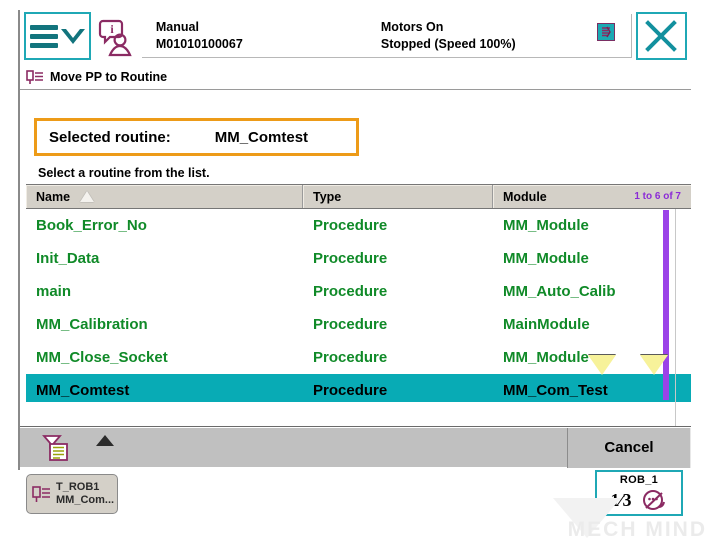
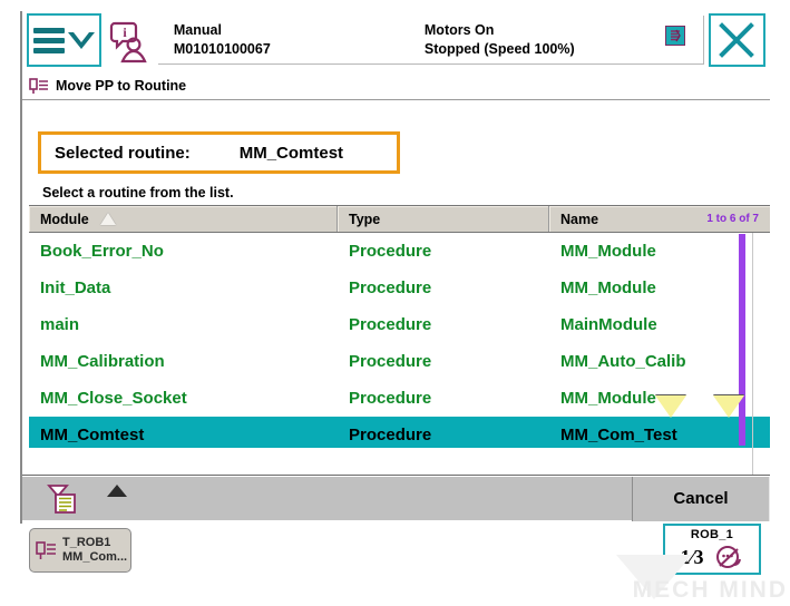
  i
  Manual
  M01010100067
  Motors On
  Stopped (Speed 100%)
  Move PP to Routine
  Selected routine:
  MM_Comtest
  Select a routine from the list.
- Name
+ Module
  Type
- Module
+ Name
  1 to 6 of 7
  Book_Error_No
  Procedure
  MM_Module
  Init_Data
  Procedure
  MM_Module
  main
  Procedure
- MM_Auto_Calib
+ MainModule
  MM_Calibration
  Procedure
- MainModule
+ MM_Auto_Calib
  MM_Close_Socket
  Procedure
  MM_Module
  MM_Comtest
  Procedure
  MM_Com_Test
  Cancel
  T_ROB1
  MM_Com...
  ROB_1
  1⁄3
